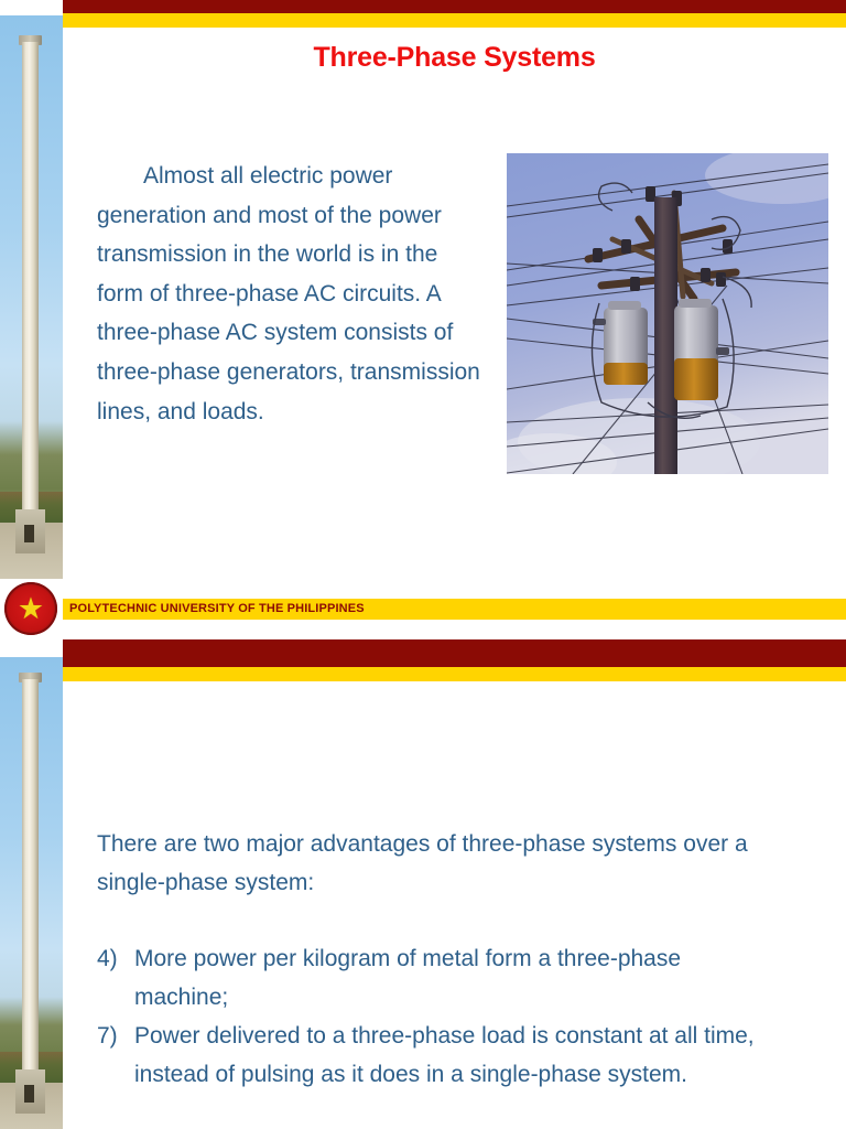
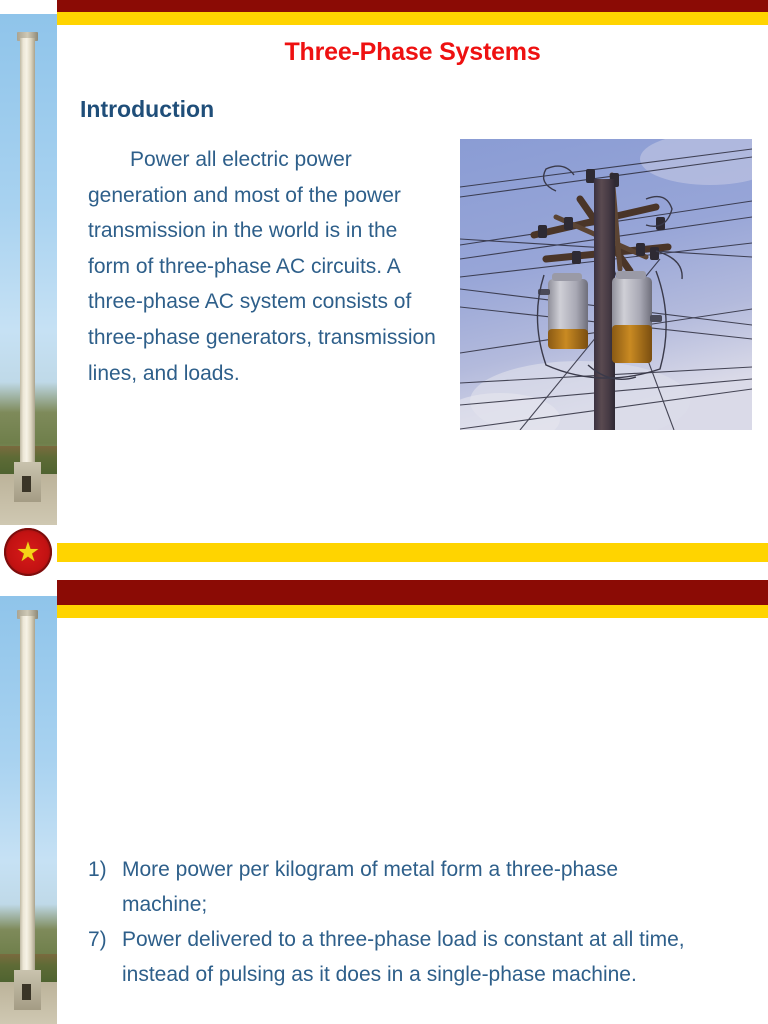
  Three-Phase Systems
+ Introduction
- Almost all electric power generation and most of the power transmission in the world is in the form of three-phase AC circuits. A three-phase AC system consists of three-phase generators, transmission lines, and loads.
+ Power all electric power generation and most of the power transmission in the world is in the form of three-phase AC circuits. A three-phase AC system consists of three-phase generators, transmission lines, and loads.
- POLYTECHNIC UNIVERSITY OF THE PHILIPPINES
  ★
- There are two major advantages of three-phase systems over a single-phase system:
- 4)
+ 1)
  More power per kilogram of metal form a three-phase machine;
  7)
- Power delivered to a three-phase load is constant at all time, instead of pulsing as it does in a single-phase system.
+ Power delivered to a three-phase load is constant at all time, instead of pulsing as it does in a single-phase machine.
